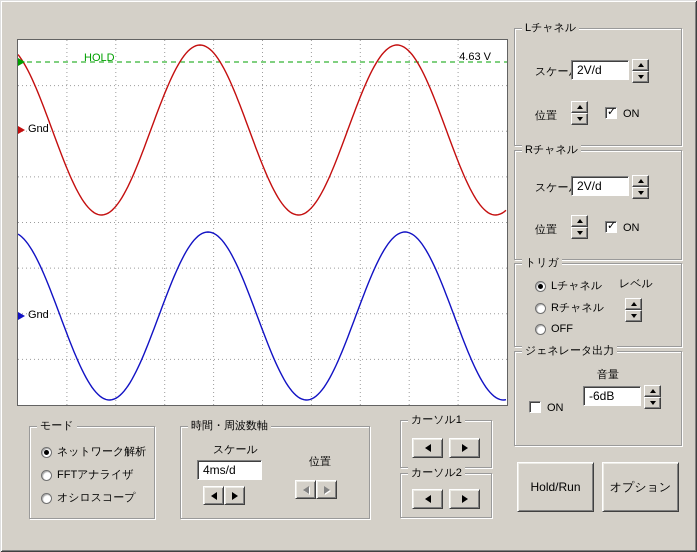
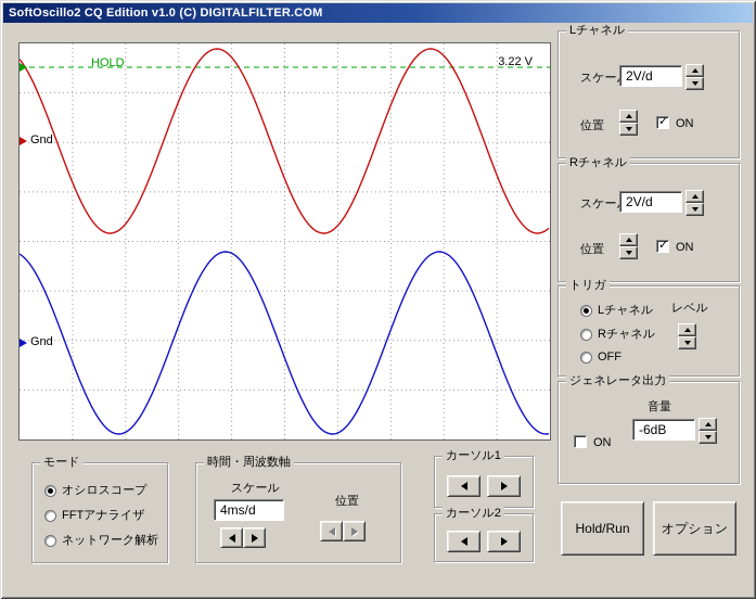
+ SoftOscillo2 CQ Edition v1.0 (C) DIGITALFILTER.COM
  HOLD
- 4.63 V
+ 3.22 V
  Gnd
  Gnd
  Lチャネル
  スケー
  2V/d
  位置
  ON
  Rチャネル
  スケー
  2V/d
  位置
  ON
  トリガ
  Lチャネル
  Rチャネル
  OFF
  レベル
  ジェネレータ出力
  音量
  -6dB
  ON
  Hold/Run
  オプション
  モード
- ネットワーク解析
+ オシロスコープ
  FFTアナライザ
- オシロスコープ
+ ネットワーク解析
  時間・周波数軸
  スケール
  4ms/d
  位置
  カーソル1
  カーソル2
